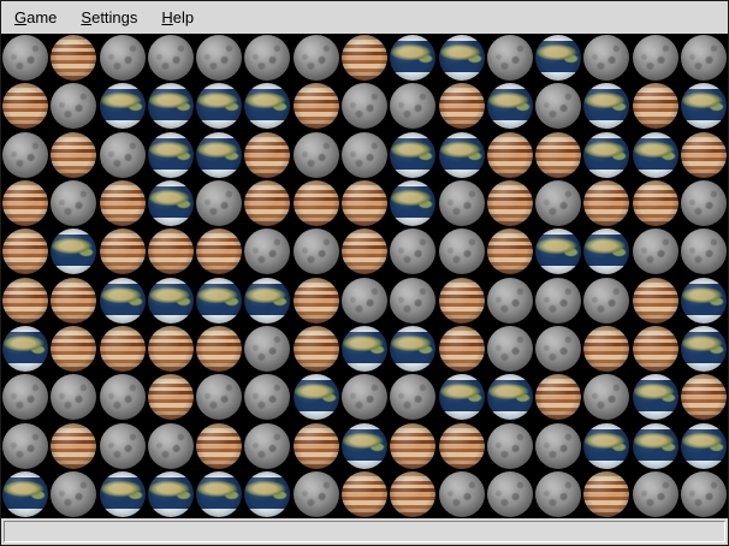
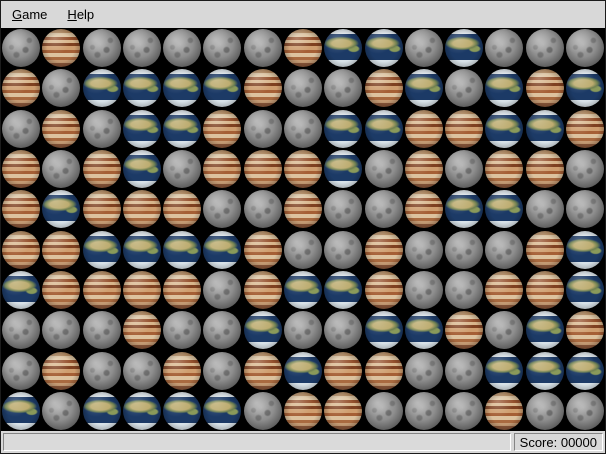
  Game
- Settings
  Help
+ Score: 00000
